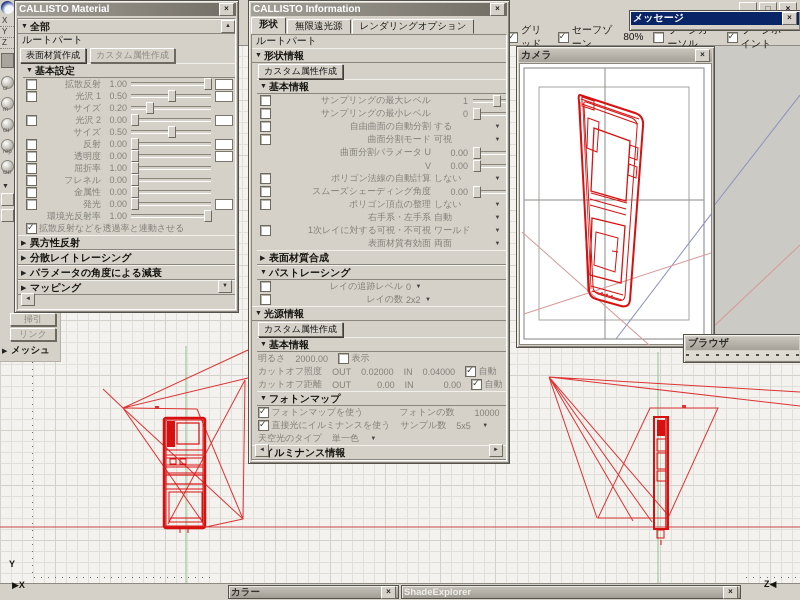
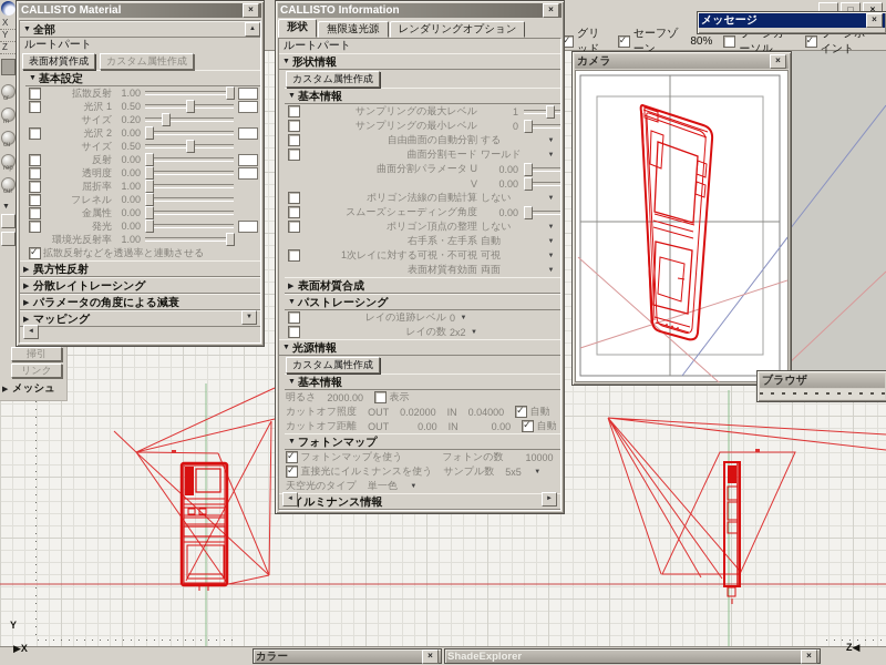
  _
  □
  ×
  グリッド
  セーフゾーン
  80%
  X
  Y
  Z
  掃引
  リンク
  メッシュ
  カラー
  ×
  ShadeExplorer
  ×
  Y
  ▶X
  Z◀
  カメラ
  ×
  ブラウザ
  CALLISTO Material
  ×
  全部
  ルートパート
  表面材質作成
  カスタム属性作成
  基本設定
  拡散反射
  1.00
  光沢 1
  0.50
  サイズ
  0.20
  光沢 2
  0.00
  サイズ
  0.50
  反射
  0.00
  透明度
  0.00
  屈折率
  1.00
  フレネル
  0.00
  金属性
  0.00
  発光
  0.00
  環境光反射率
  1.00
  拡散反射などを透過率と連動させる
  異方性反射
  分散レイトレーシング
  パラメータの角度による減衰
  マッピング
  CALLISTO Information
  ×
  形状
  無限遠光源
  レンダリングオプション
  ルートパート
  形状情報
  カスタム属性作成
  基本情報
  サンプリングの最大レベル
  1
  サンプリングの最小レベル
  0
  自由曲面の自動分割
  する
  曲面分割モード
- 可視
+ ワールド
  曲面分割パラメータ U
  0.00
  V
  0.00
  ポリゴン法線の自動計算
  しない
  スムーズシェーディング角度
  0.00
  ポリゴン頂点の整理
  しない
  右手系・左手系
  自動
  1次レイに対する可視・不可視
- ワールド
+ 可視
  表面材質有効面
  両面
  表面材質合成
  パストレーシング
  レイの追跡レベル
  0
  レイの数
  2x2
  光源情報
  カスタム属性作成
  基本情報
  明るさ
  2000.00
  表示
  カットオフ照度
  OUT
  0.02000
  IN
  0.04000
  自動
  カットオフ距離
  OUT
  0.00
  IN
  0.00
  自動
  フォトンマップ
  フォトンマップを使う
  フォトンの数
  10000
  直接光にイルミナンスを使う
  サンプル数
  5x5
  天空光のタイプ
  単一色
  イルミナンス情報
  メッセージ
  ×
